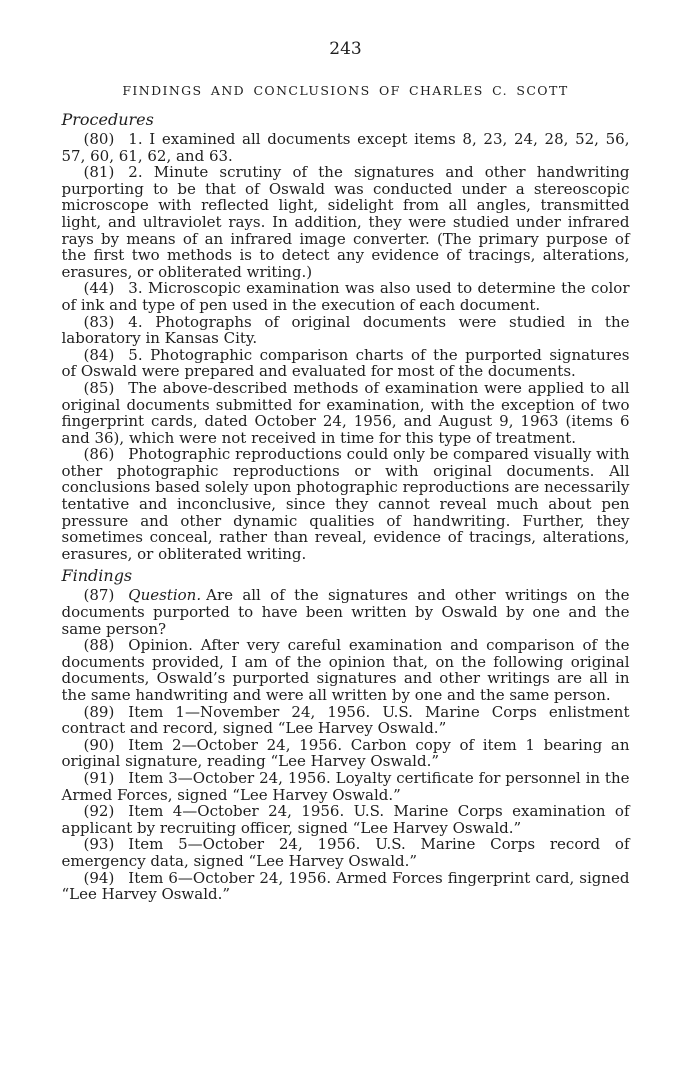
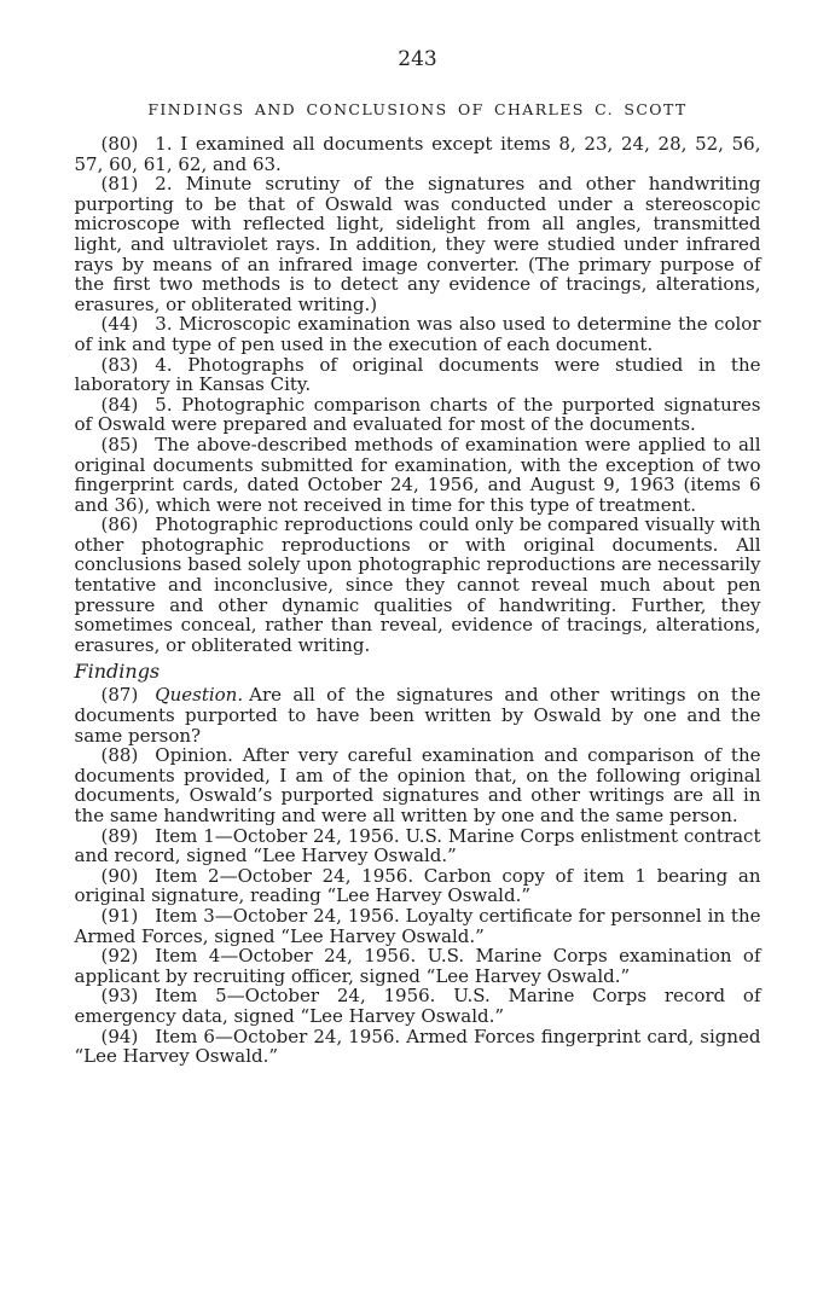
  243
  FINDINGS AND CONCLUSIONS OF CHARLES C. SCOTT
- Procedures
  (80) 1. I examined all documents except items 8, 23, 24, 28, 52, 56, 57, 60, 61, 62, and 63.
  (81) 2. Minute scrutiny of the signatures and other handwriting purporting to be that of Oswald was conducted under a stereoscopic microscope with reflected light, sidelight from all angles, transmitted light, and ultraviolet rays. In addition, they were studied under infrared rays by means of an infrared image converter. (The primary purpose of the first two methods is to detect any evidence of tracings, alterations, erasures, or obliterated writing.)
  (44) 3. Microscopic examination was also used to determine the color of ink and type of pen used in the execution of each document.
  (83) 4. Photographs of original documents were studied in the laboratory in Kansas City.
  (84) 5. Photographic comparison charts of the purported signatures of Oswald were prepared and evaluated for most of the documents.
  (85) The above-described methods of examination were applied to all original documents submitted for examination, with the exception of two fingerprint cards, dated October 24, 1956, and August 9, 1963 (items 6 and 36), which were not received in time for this type of treatment.
  (86) Photographic reproductions could only be compared visually with other photographic reproductions or with original documents. All conclusions based solely upon photographic reproductions are necessarily tentative and inconclusive, since they cannot reveal much about pen pressure and other dynamic qualities of handwriting. Further, they sometimes conceal, rather than reveal, evidence of tracings, alterations, erasures, or obliterated writing.
  Findings
  (87) Question. Are all of the signatures and other writings on the documents purported to have been written by Oswald by one and the same person?
  (88) Opinion. After very careful examination and comparison of the documents provided, I am of the opinion that, on the following original documents, Oswald’s purported signatures and other writings are all in the same handwriting and were all written by one and the same person.
- (89) Item 1—November 24, 1956. U.S. Marine Corps enlistment contract and record, signed “Lee Harvey Oswald.”
+ (89) Item 1—October 24, 1956. U.S. Marine Corps enlistment contract and record, signed “Lee Harvey Oswald.”
  (90) Item 2—October 24, 1956. Carbon copy of item 1 bearing an original signature, reading “Lee Harvey Oswald.”
  (91) Item 3—October 24, 1956. Loyalty certificate for personnel in the Armed Forces, signed “Lee Harvey Oswald.”
  (92) Item 4—October 24, 1956. U.S. Marine Corps examination of applicant by recruiting officer, signed “Lee Harvey Oswald.”
  (93) Item 5—October 24, 1956. U.S. Marine Corps record of emergency data, signed “Lee Harvey Oswald.”
  (94) Item 6—October 24, 1956. Armed Forces fingerprint card, signed “Lee Harvey Oswald.”
